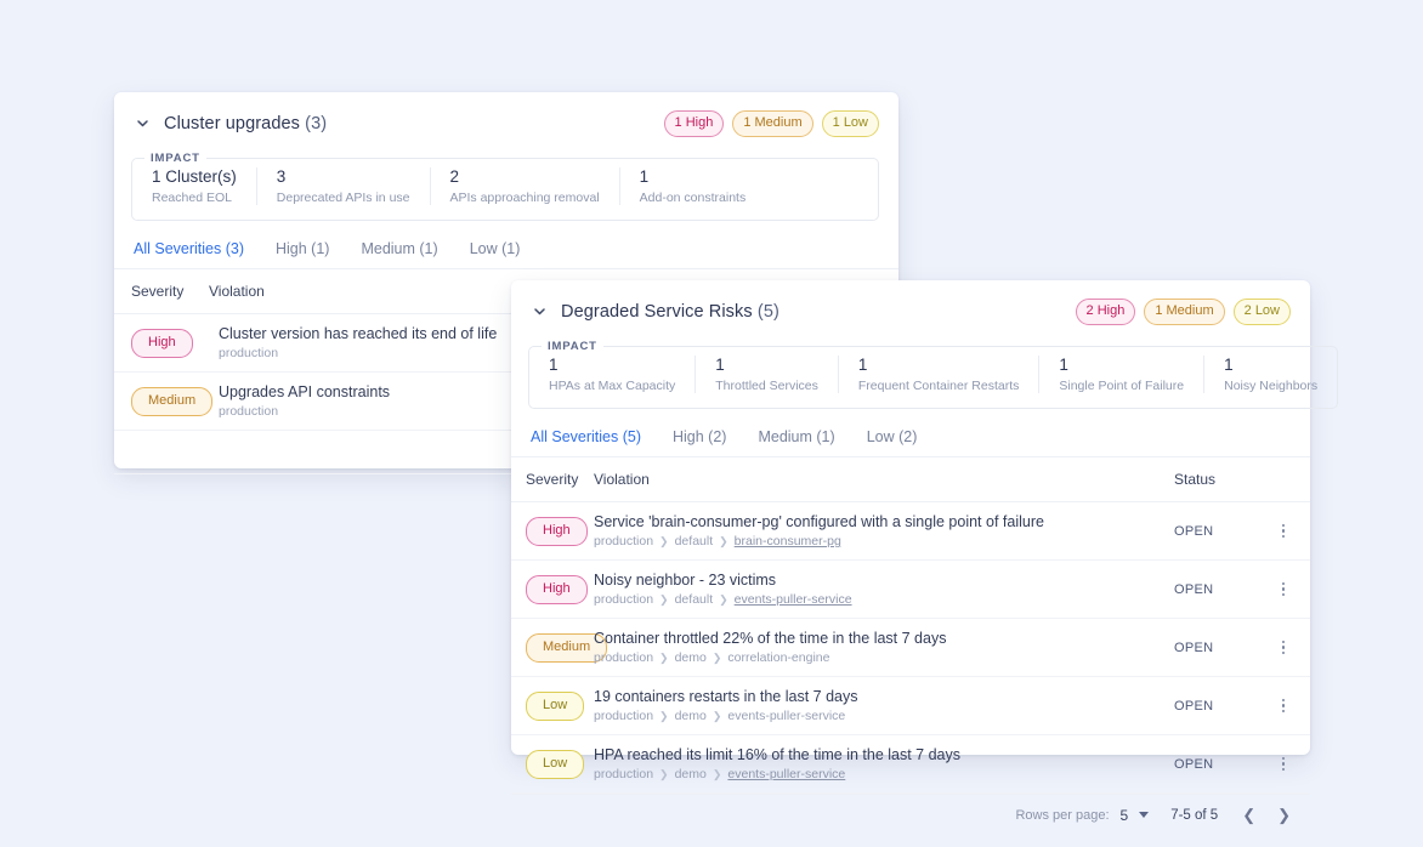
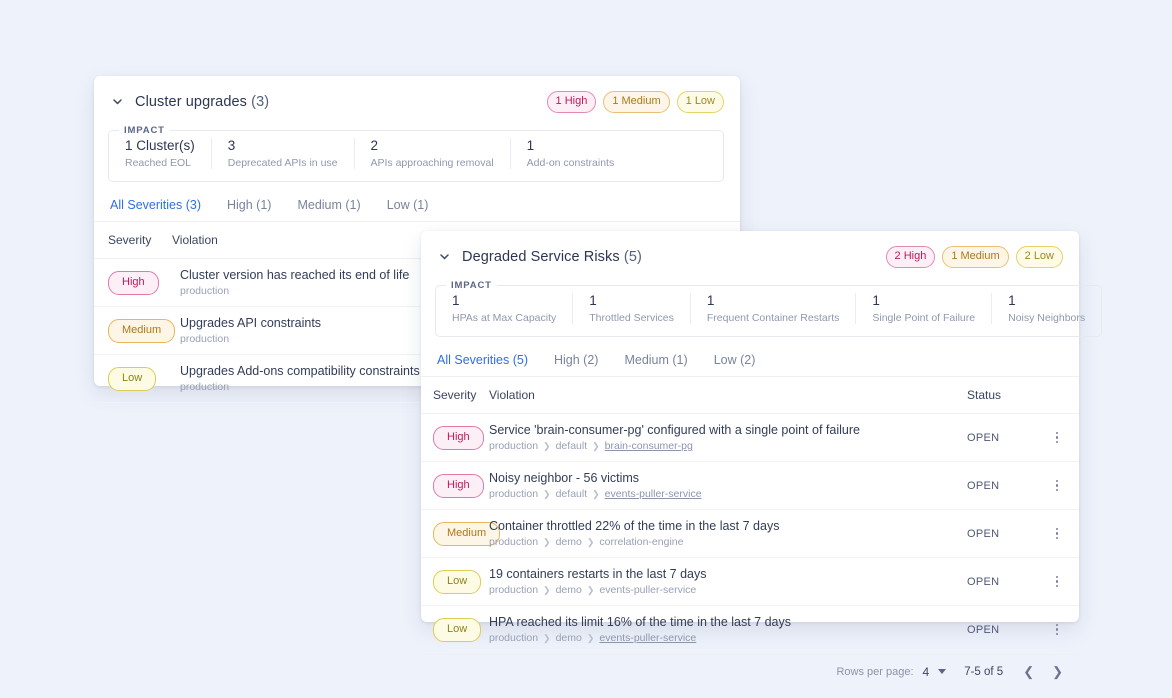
  Cluster upgrades (3)
  1 High
  1 Medium
  1 Low
  IMPACT
  1 Cluster(s)
  Reached EOL
  3
  Deprecated APIs in use
  2
  APIs approaching removal
  1
  Add-on constraints
  All Severities (3)
  High (1)
  Medium (1)
  Low (1)
  Severity	Violation
  High	Cluster version has reached its end of life production
  Medium	Upgrades API constraints production
+ Low	Upgrades Add-ons compatibility constraints production
  Degraded Service Risks (5)
  2 High
  1 Medium
  2 Low
  IMPACT
  1
  HPAs at Max Capacity
  1
  Throttled Services
  1
  Frequent Container Restarts
  1
  Single Point of Failure
  1
  Noisy Neighbors
  All Severities (5)
  High (2)
  Medium (1)
  Low (2)
  Severity	Violation	Status
  High	Service 'brain-consumer-pg' configured with a single point of failure production ❯ default ❯ brain-consumer-pg	OPEN
- High	Noisy neighbor - 23 victims production ❯ default ❯ events-puller-service	OPEN
+ High	Noisy neighbor - 56 victims production ❯ default ❯ events-puller-service	OPEN
  Medium	Container throttled 22% of the time in the last 7 days production ❯ demo ❯ correlation-engine	OPEN
  Low	19 containers restarts in the last 7 days production ❯ demo ❯ events-puller-service	OPEN
  Low	HPA reached its limit 16% of the time in the last 7 days production ❯ demo ❯ events-puller-service	OPEN
  Rows per page:
- 5
+ 4
  7-5 of 5
  ❮
  ❯
